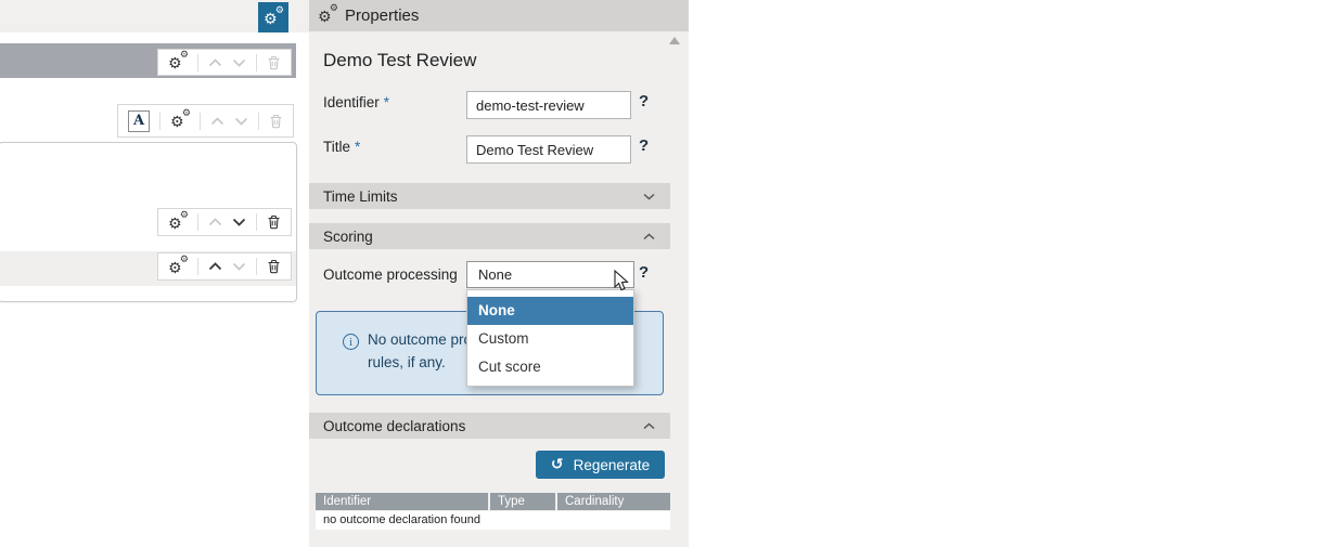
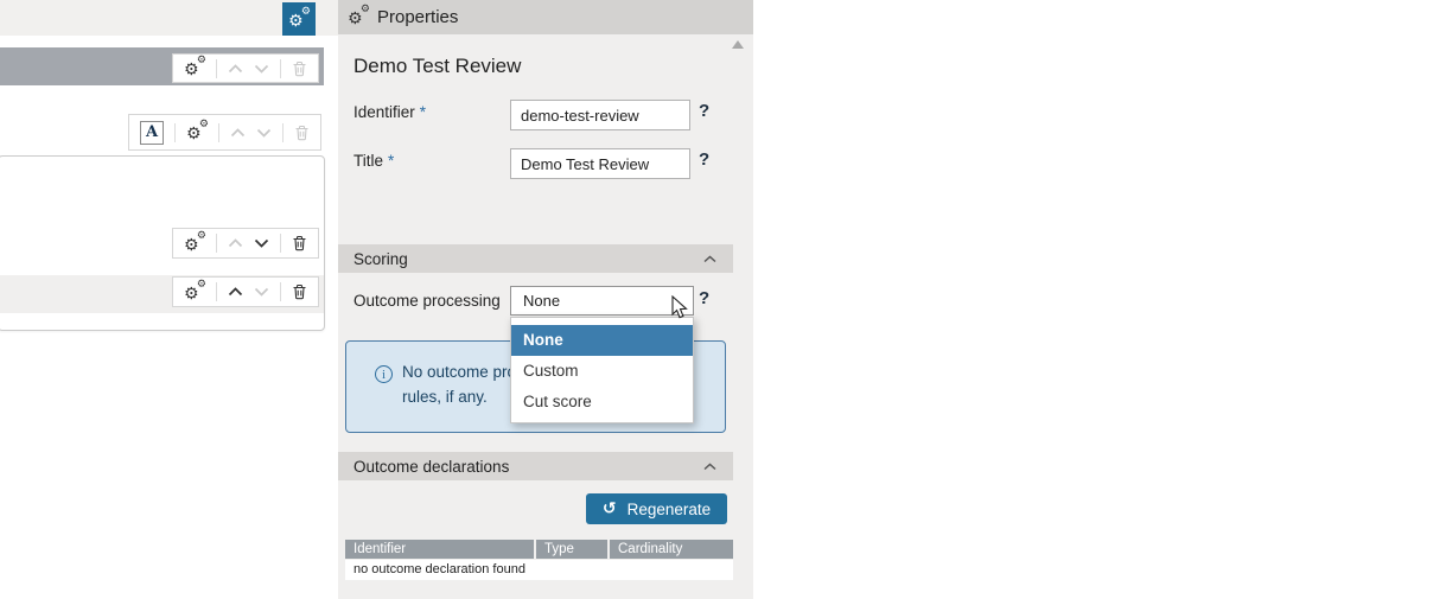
  ⚙
  ⚙
  ⚙
  ⚙
  A
  ⚙
  ⚙
  ⚙
  ⚙
  ⚙
  ⚙
  ⚙
  ⚙
  Properties
  Demo Test Review
  Identifier *
  demo-test-review
  ?
  Title *
  Demo Test Review
  ?
- Time Limits
  Scoring
  Outcome processing
  None
  ?
  i
  No outcome pr
  rules, if any.
  None
  Custom
  Cut score
  Outcome declarations
  ↺
  Regenerate
  Identifier
  Type
  Cardinality
  no outcome declaration found
